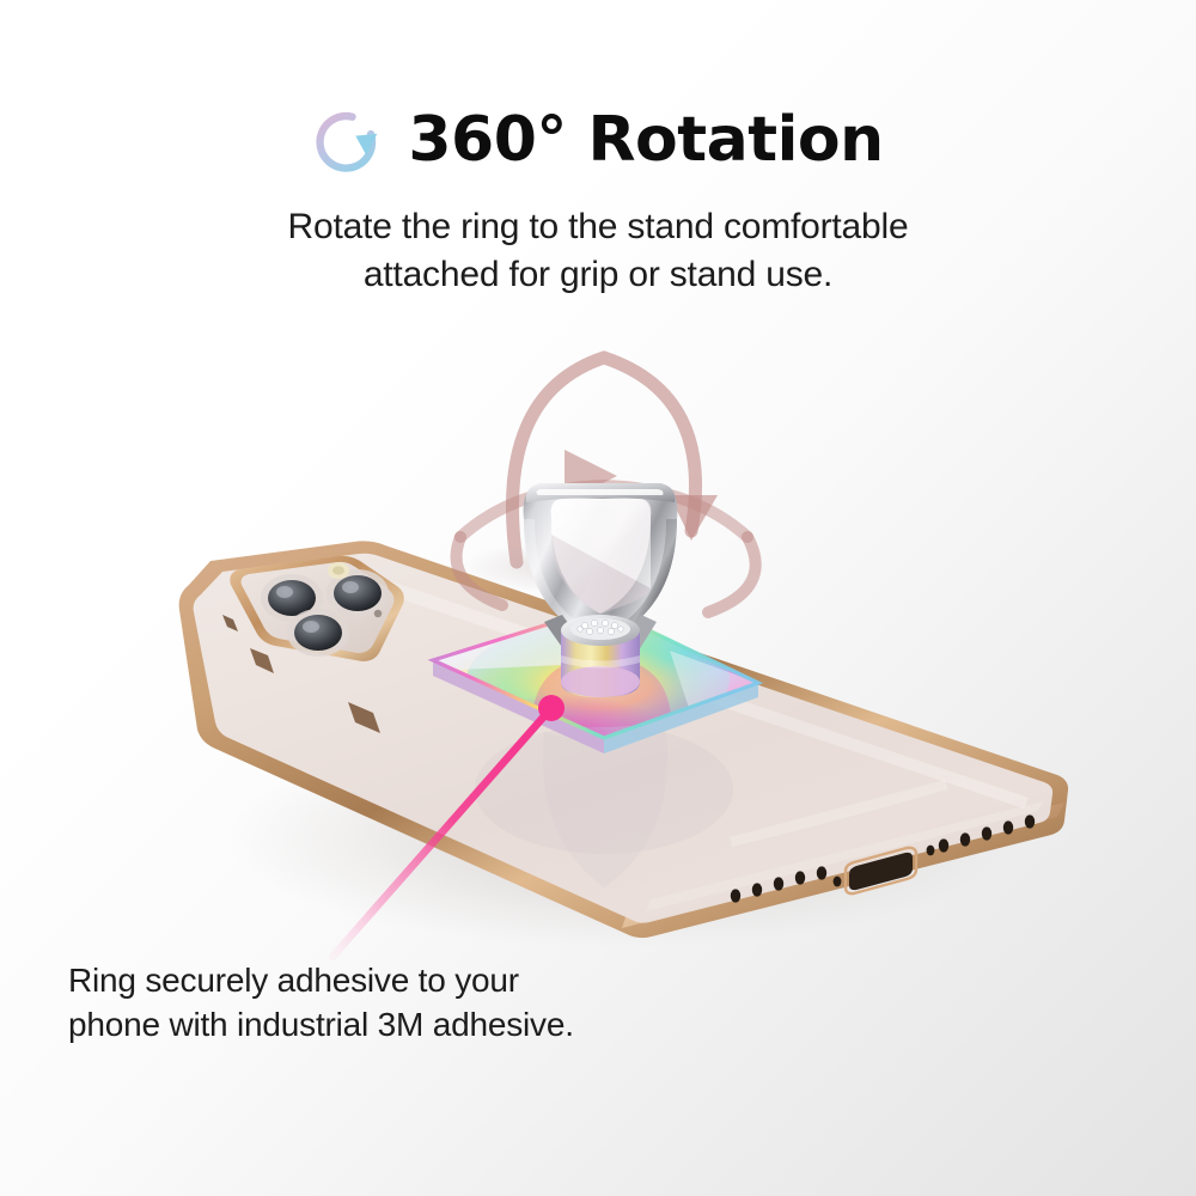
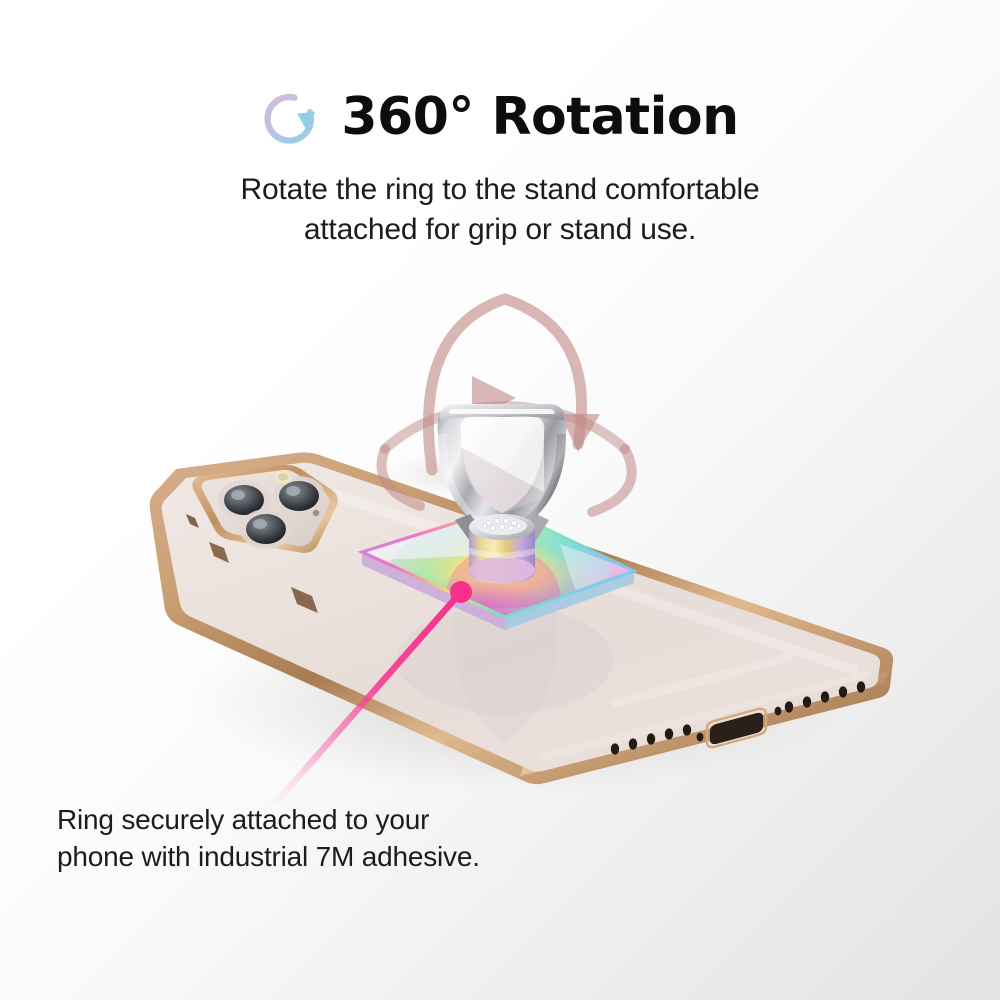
  360° Rotation
  Rotate the ring to the stand comfortable
  attached for grip or stand use.
- Ring securely adhesive to your
+ Ring securely attached to your
- phone with industrial 3M adhesive.
+ phone with industrial 7M adhesive.
